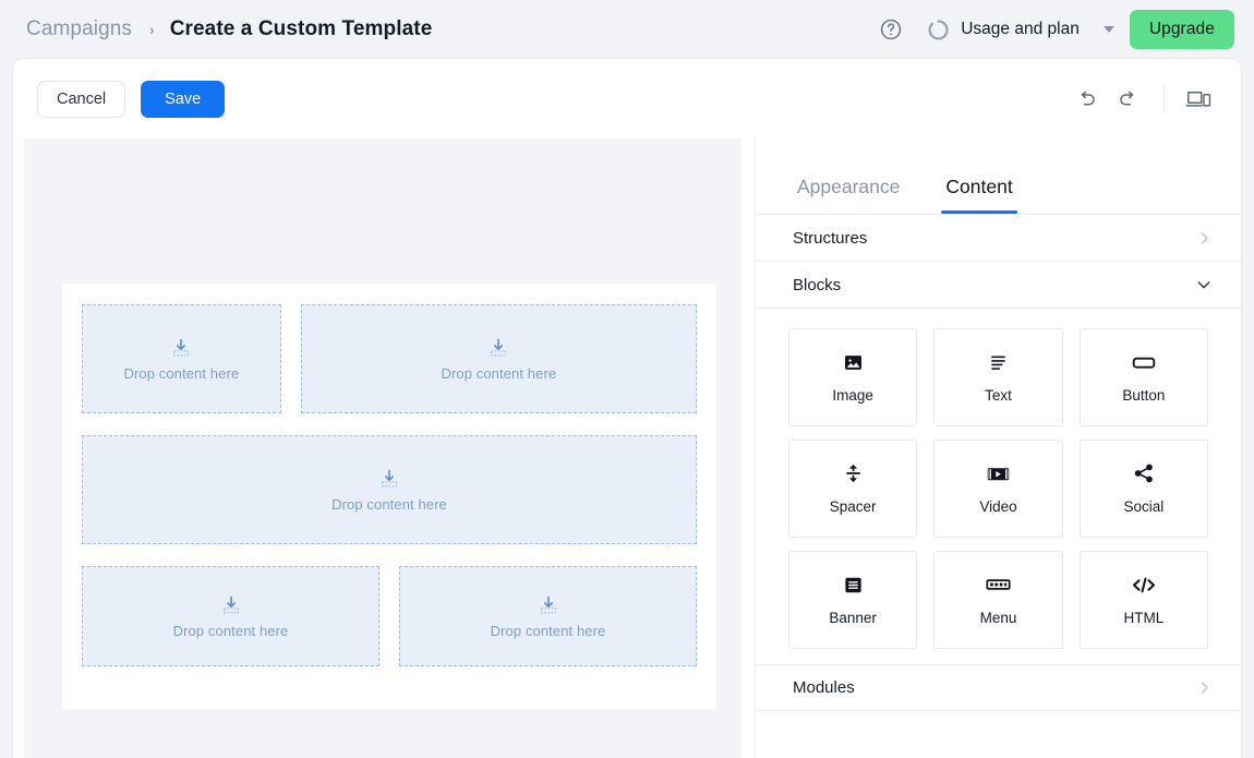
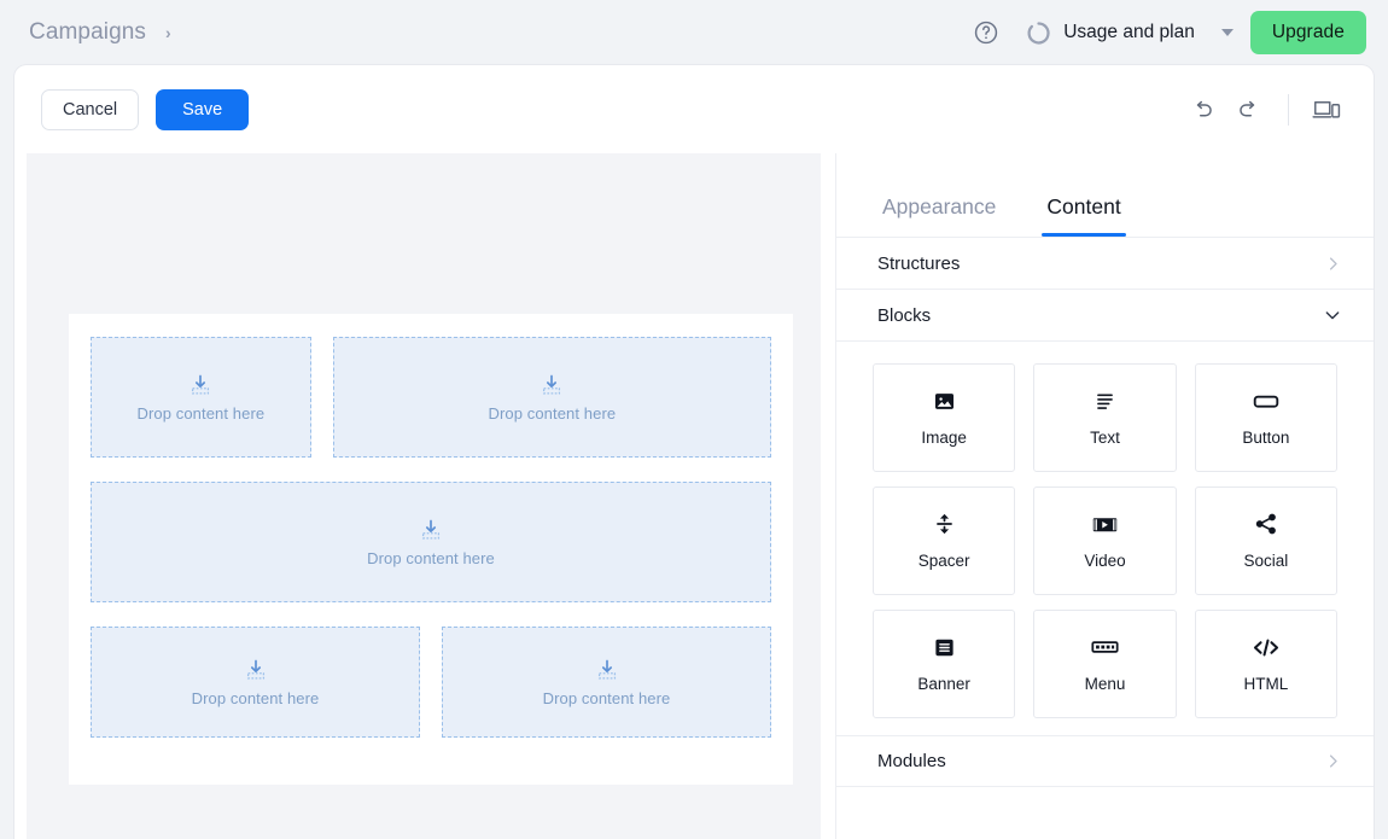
  Campaigns
  ›
- Create a Custom Template
  Usage and plan
  Upgrade
  Cancel
  Save
  Drop content here
  Drop content here
  Drop content here
  Drop content here
  Drop content here
  Appearance
  Content
  Structures
  Blocks
  Image
  Text
  Button
  Spacer
  Video
  Social
  Banner
  Menu
  HTML
  Modules
